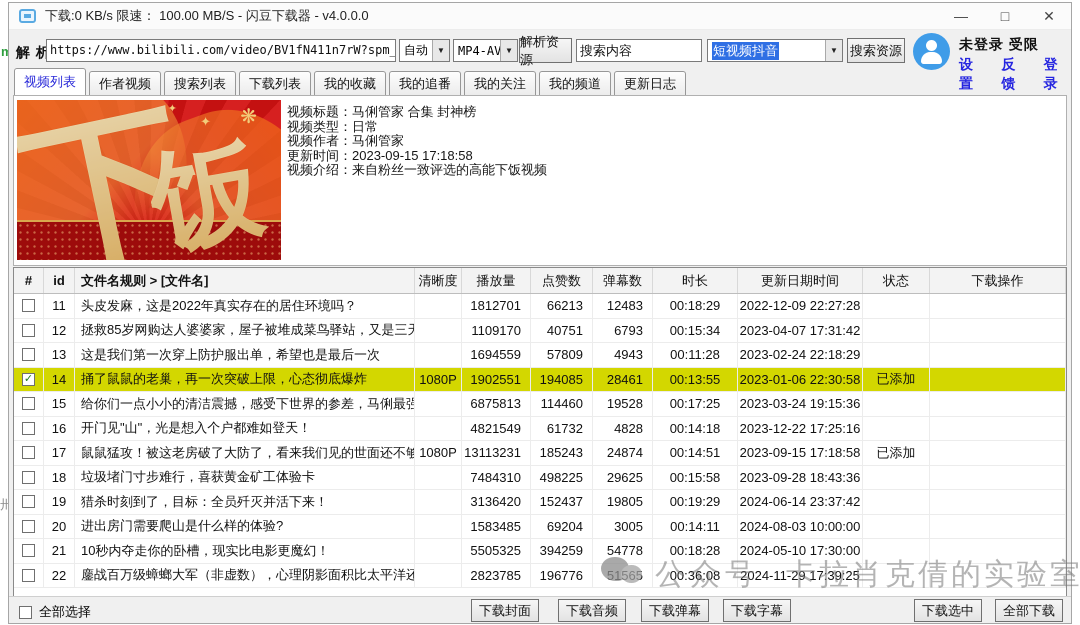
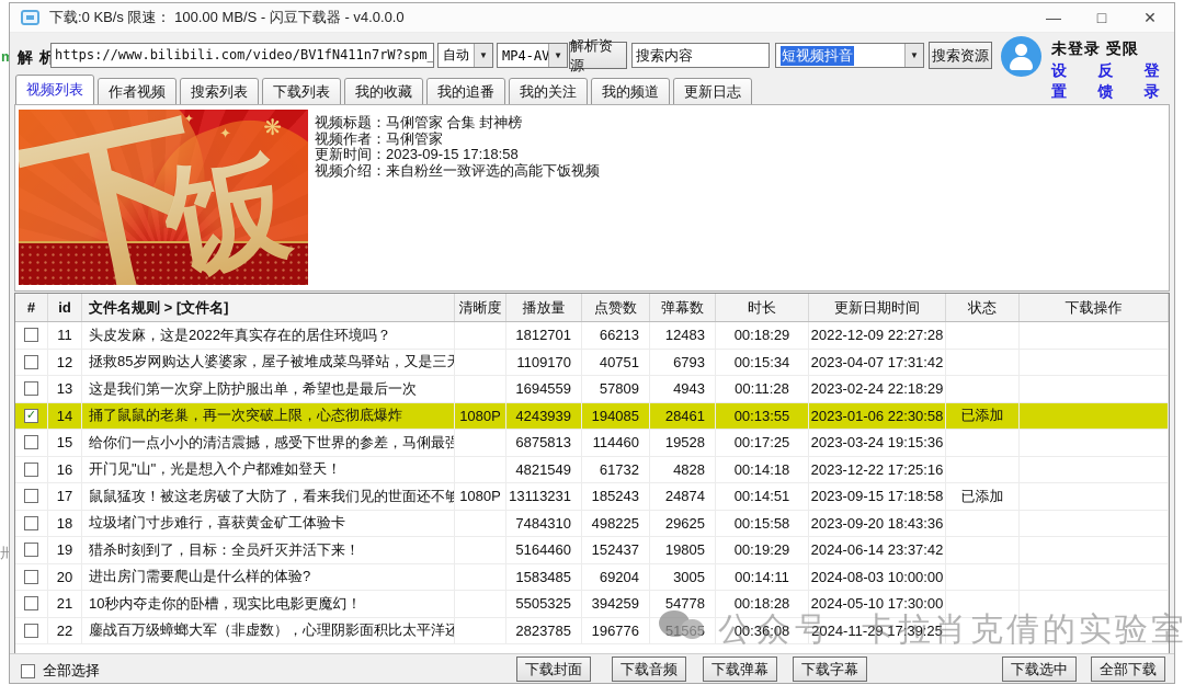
  m
  卅
  下载:0 KB/s 限速： 100.00 MB/S - 闪豆下载器 - v4.0.0.0
  —
  □
  ✕
  https://www.bilibili.com/video/BV1fN411n7rW?spm_
  自动
  ▼
  MP4-AV
  ▼
  解析资源
  搜索内容
  短视频抖音
  ▼
  搜索资源
  未登录 受限
  设置
  反馈
  登录
  视频列表
  作者视频
  搜索列表
  下载列表
  我的收藏
  我的追番
  我的关注
  我的频道
  更新日志
  ❋
  ✦
  ✦
  视频标题：马俐管家 合集 封神榜
- 视频类型：日常
  视频作者：马俐管家
  更新时间：2023-09-15 17:18:58
  视频介绍：来自粉丝一致评选的高能下饭视频
  #
  id
  文件名规则 > [文件名]
  清晰度
  播放量
  点赞数
  弹幕数
  时长
  更新日期时间
  状态
  下载操作
  11
  头皮发麻，这是2022年真实存在的居住环境吗？
  1812701
  66213
  12483
  00:18:29
  2022-12-09 22:27:28
  12
  拯救85岁网购达人婆婆家，屋子被堆成菜鸟驿站，又是三天
  1109170
  40751
  6793
  00:15:34
  2023-04-07 17:31:42
  13
  这是我们第一次穿上防护服出单，希望也是最后一次
  1694559
  57809
  4943
  00:11:28
  2023-02-24 22:18:29
  ✓
  14
  捅了鼠鼠的老巢，再一次突破上限，心态彻底爆炸
  1080P
- 1902551
+ 4243939
  194085
  28461
  00:13:55
  2023-01-06 22:30:58
  已添加
  15
  给你们一点小小的清洁震撼，感受下世界的参差，马俐最强
  6875813
  114460
  19528
  00:17:25
  2023-03-24 19:15:36
  16
  开门见"山"，光是想入个户都难如登天！
  4821549
  61732
  4828
  00:14:18
  2023-12-22 17:25:16
  17
  鼠鼠猛攻！被这老房破了大防了，看来我们见的世面还不够
  1080P
  13113231
  185243
  24874
  00:14:51
  2023-09-15 17:18:58
  已添加
  18
  垃圾堵门寸步难行，喜获黄金矿工体验卡
  7484310
  498225
  29625
  00:15:58
- 2023-09-28 18:43:36
+ 2023-09-20 18:43:36
  19
  猎杀时刻到了，目标：全员歼灭并活下来！
- 3136420
+ 5164460
  152437
  19805
  00:19:29
  2024-06-14 23:37:42
  20
  进出房门需要爬山是什么样的体验?
  1583485
  69204
  3005
  00:14:11
  2024-08-03 10:00:00
  21
  10秒内夺走你的卧槽，现实比电影更魔幻！
  5505325
  394259
  54778
  00:18:28
  2024-05-10 17:30:00
  22
  鏖战百万级蟑螂大军（非虚数），心理阴影面积比太平洋还
  2823785
  196776
  51565
  00:36:08
  2024-11-29 17:39:25
  全部选择
  下载封面
  下载音频
  下载弹幕
  下载字幕
  下载选中
  全部下载
  公众号
  卡拉肖克倩的实验室
